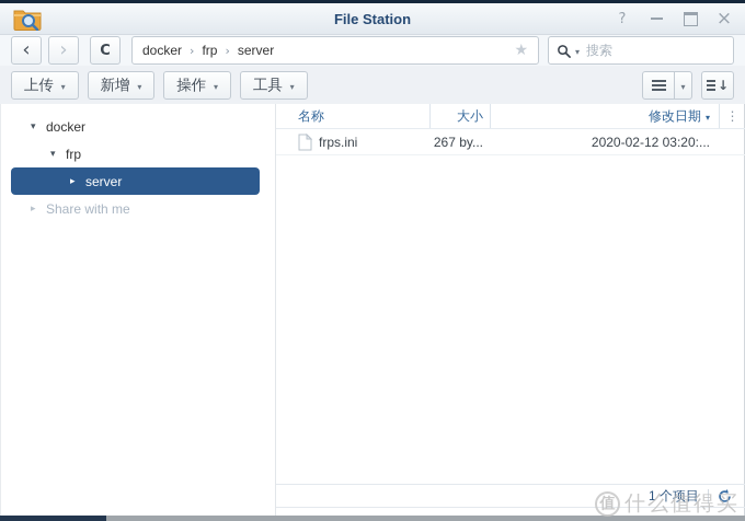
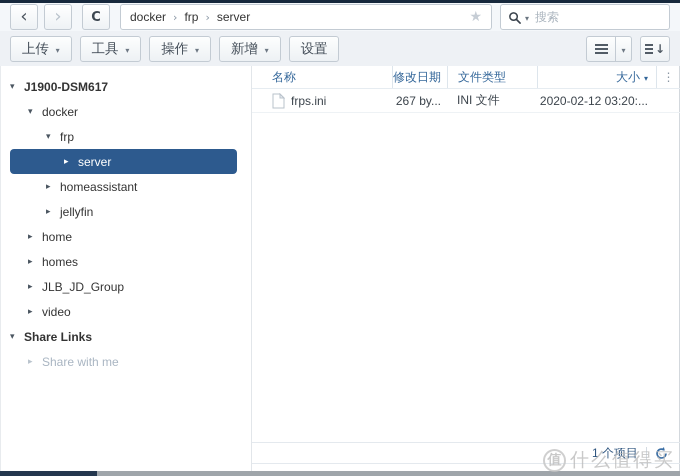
- File Station
  docker
  frp
  server
  搜索
  上传
- 新增
+ 工具
  操作
- 工具
+ 新增
+ 设置
+ J1900-DSM617
  docker
  frp
  server
+ homeassistant
+ jellyfin
+ home
+ homes
+ JLB_JD_Group
+ video
+ Share Links
  Share with me
  名称
- 大小
+ 修改日期
+ 文件类型
- 修改日期
+ 大小
  frps.ini
  267 by...
+ INI 文件
  2020-02-12 03:20:...
  1 个项目
  值
  什么值得买
